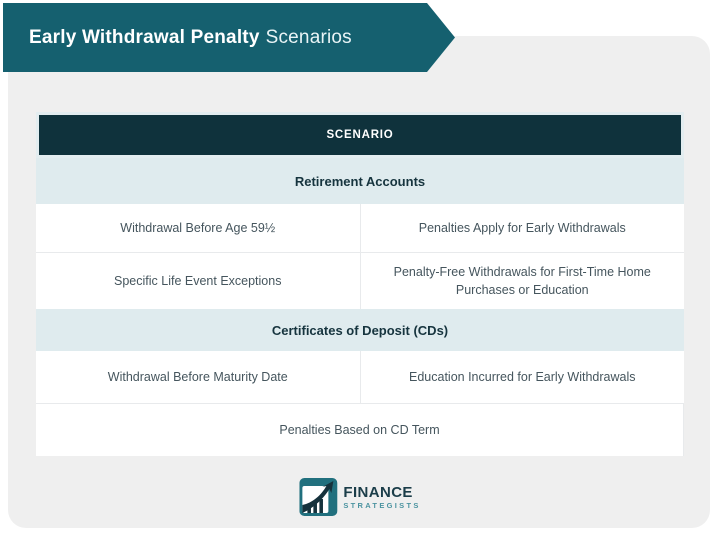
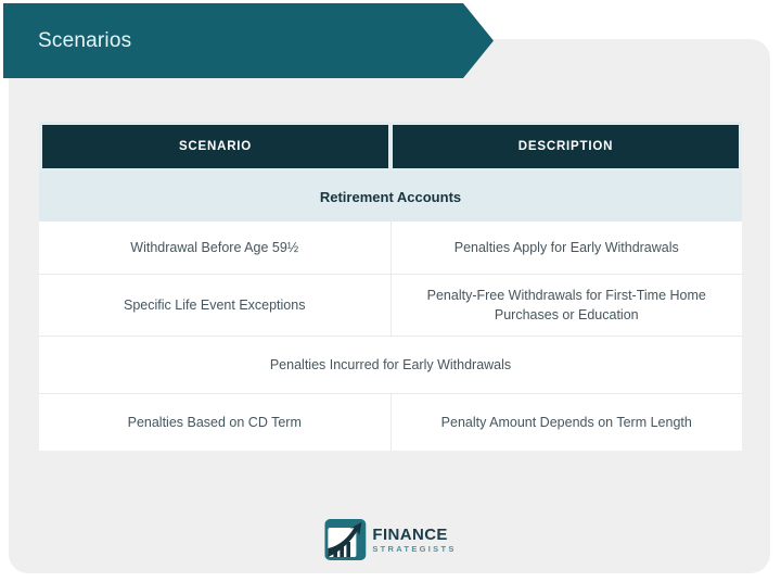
- Early Withdrawal Penalty
  Scenarios
  SCENARIO
+ DESCRIPTION
  Retirement Accounts
  Withdrawal Before Age 59½
  Penalties Apply for Early Withdrawals
  Specific Life Event Exceptions
  Penalty-Free Withdrawals for First-Time Home Purchases or Education
- Certificates of Deposit (CDs)
- Withdrawal Before Maturity Date
- Education Incurred for Early Withdrawals
+ Penalties Incurred for Early Withdrawals
  Penalties Based on CD Term
+ Penalty Amount Depends on Term Length
  FINANCE
  STRATEGISTS
